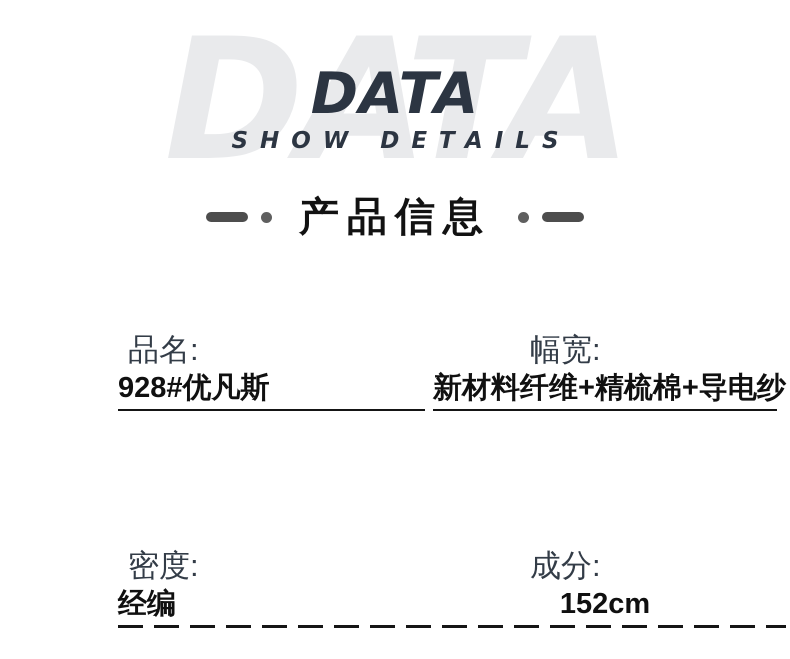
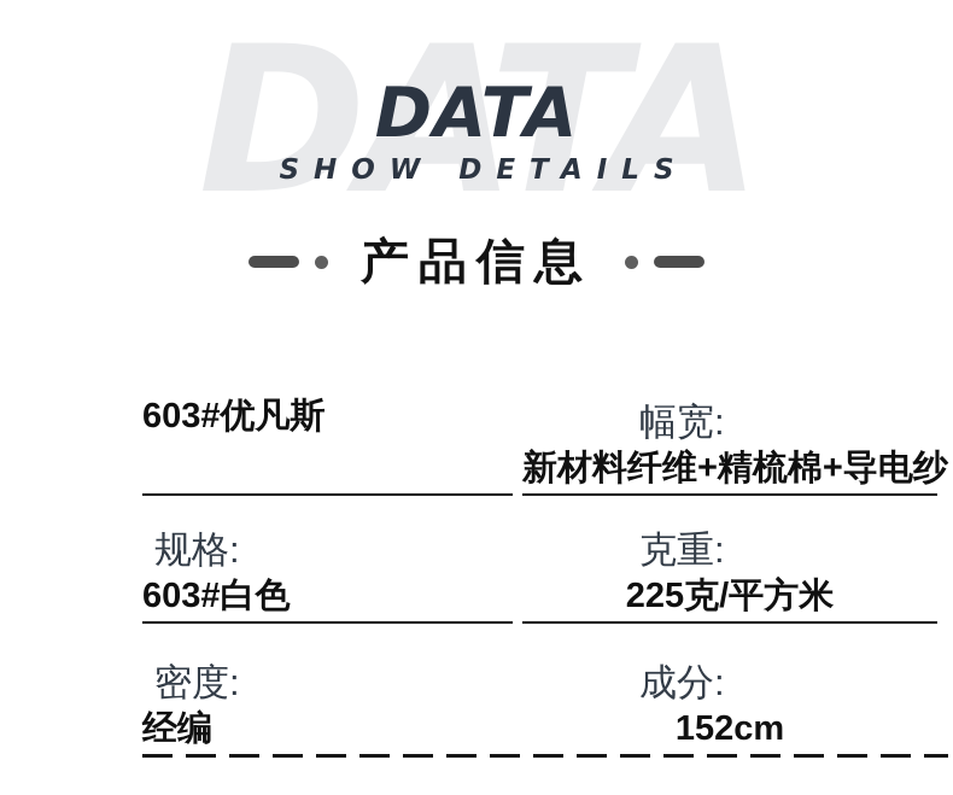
  DATA
  DATA
  SHOW DETAILS
  产品信息
- 品名:
- 928#优凡斯
+ 603#优凡斯
  幅宽:
  新材料纤维+精梳棉+导电纱
+ 规格:
+ 603#白色
+ 克重:
+ 225克/平方米
  密度:
  经编
  成分:
  152cm
